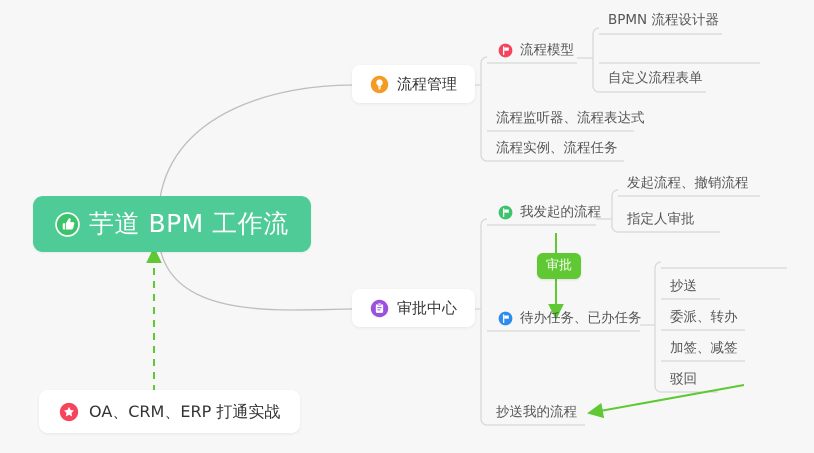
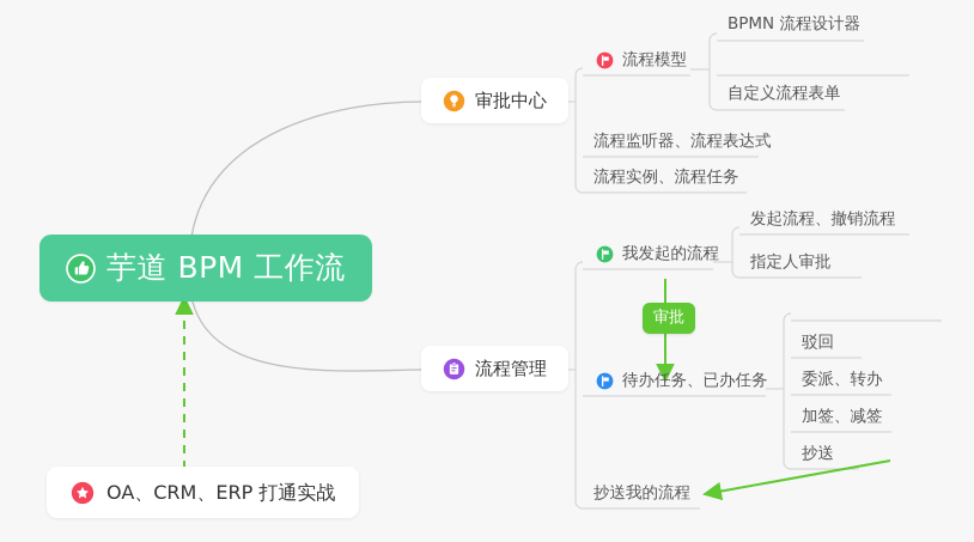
  芋道 BPM 工作流
- 流程管理
+ 审批中心
  流程模型
  BPMN 流程设计器
  自定义流程表单
  流程监听器、流程表达式
  流程实例、流程任务
- 审批中心
+ 流程管理
  我发起的流程
  发起流程、撤销流程
  指定人审批
  待办任务、已办任务
- 抄送
+ 驳回
  委派、转办
  加签、减签
- 驳回
+ 抄送
  抄送我的流程
  审批
  OA、CRM、ERP 打通实战
